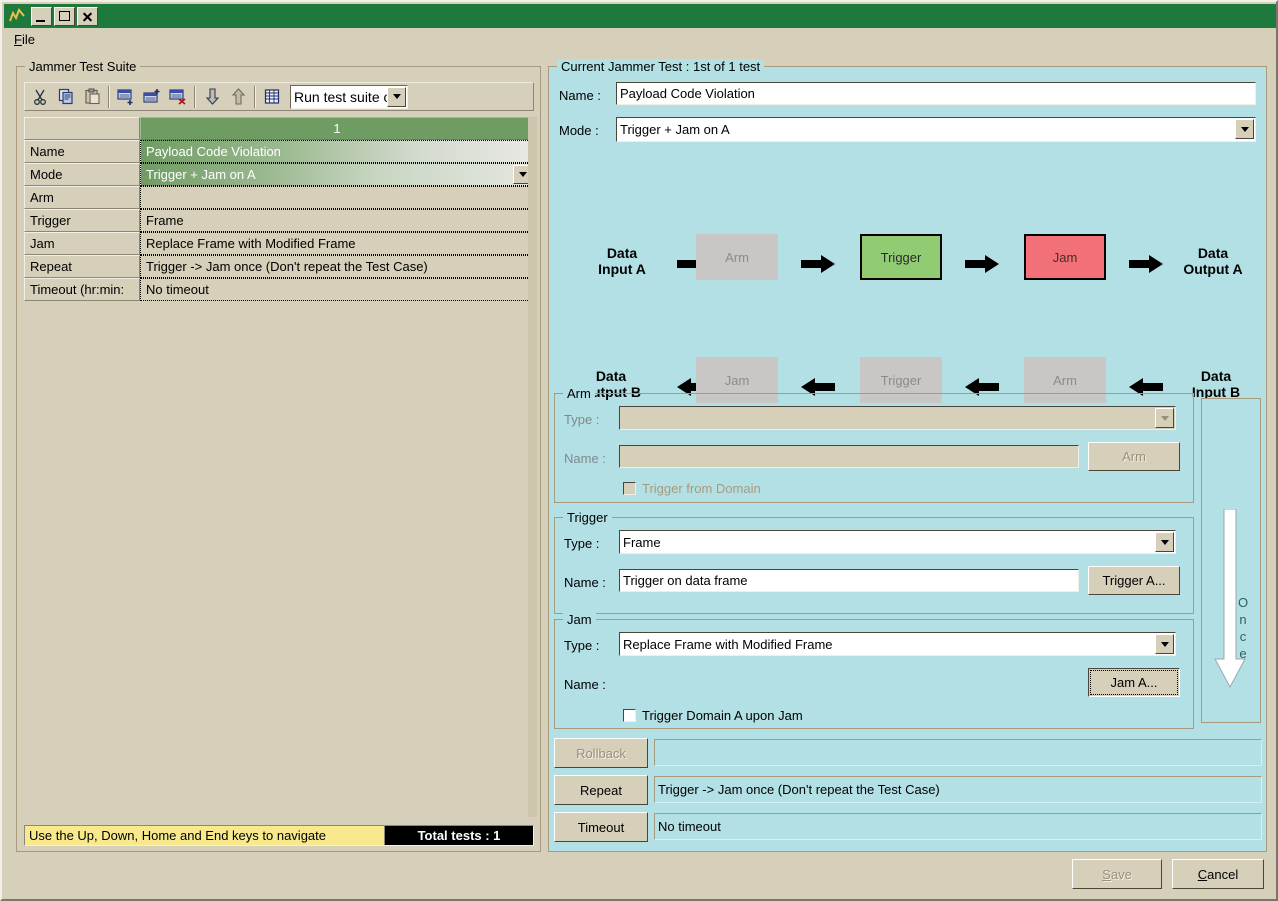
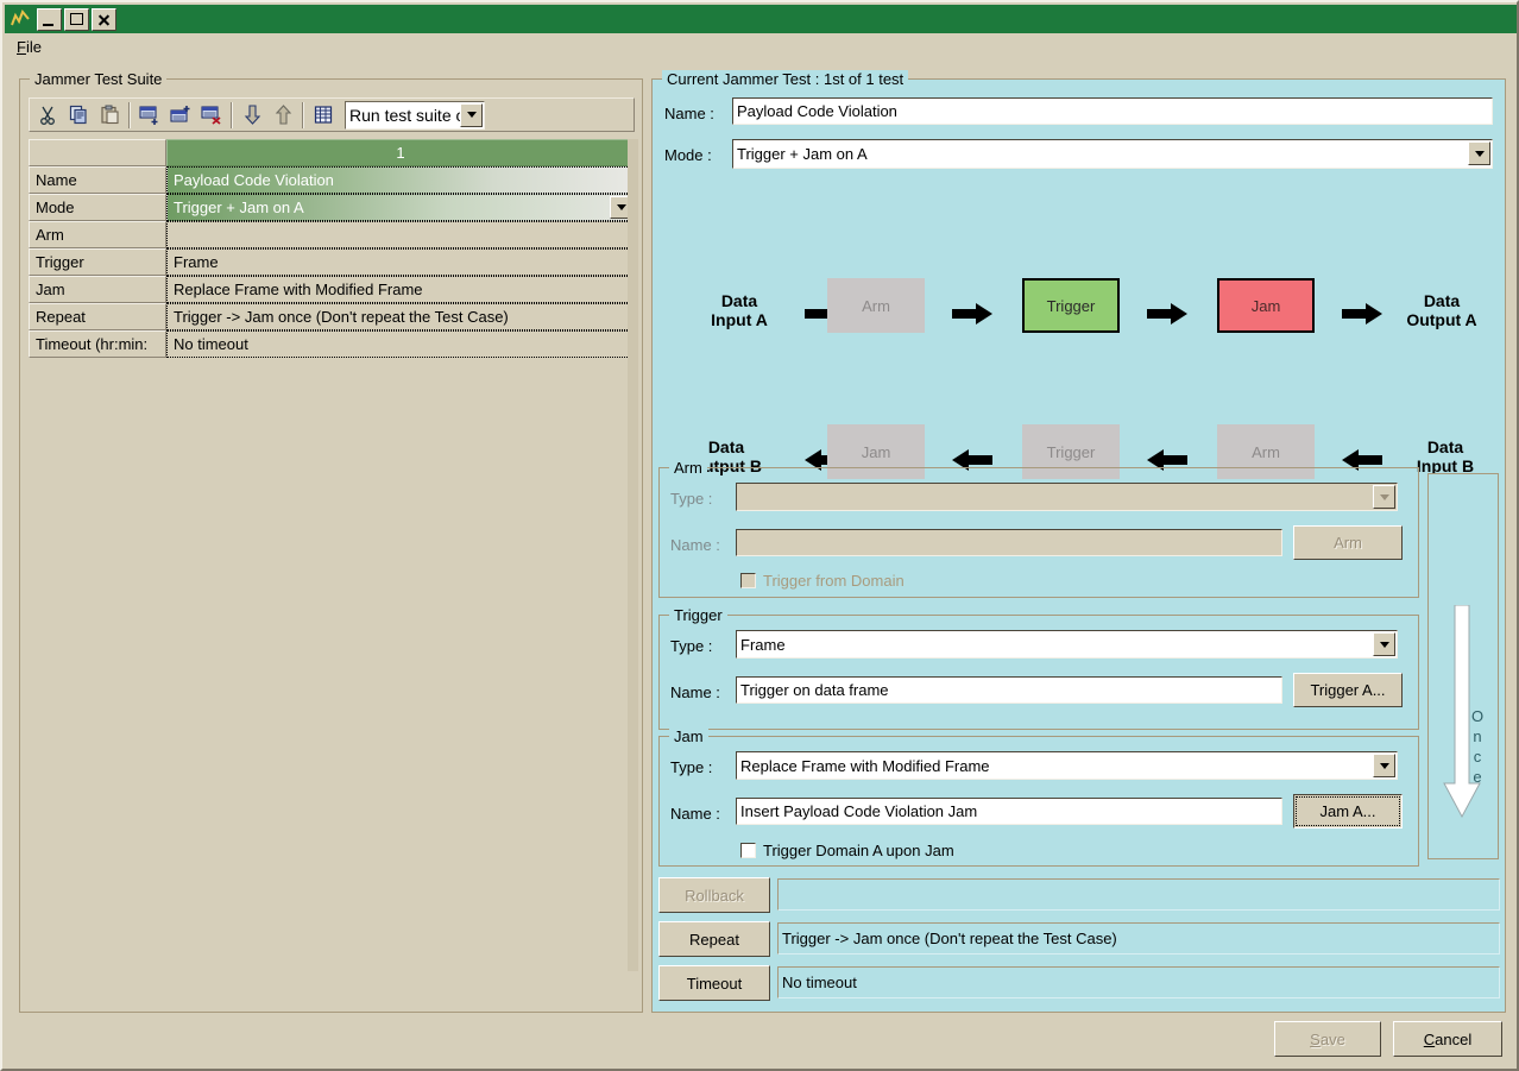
  File
  Jammer Test Suite
  Run test suite
  1
  Name
  Payload Code Violation
  Mode
  Trigger + Jam on A
  Arm
  Trigger
  Frame
  Jam
  Replace Frame with Modified Frame
  Repeat
  Trigger -> Jam once (Don't repeat the Test Case)
  Timeout (hr:min:
  No timeout
- Use the Up, Down, Home and End keys to navigate
- Total tests : 1
  Current Jammer Test : 1st of 1 test
  Name :
  Payload Code Violation
  Mode :
  Trigger + Jam on A
  Data
  Input A
  Arm
  Trigger
  Jam
  Data
  Output A
  Data
  utput B
  Jam
  Trigger
  Arm
  Data
  Input B
  Arm
  Type :
  Name :
  Arm
  Trigger from Domain
  Trigger
  Type :
  Frame
  Name :
  Trigger on data frame
  Trigger A...
  Jam
  Type :
  Replace Frame with Modified Frame
  Name :
+ Insert Payload Code Violation Jam
  Jam A...
  Trigger Domain A upon Jam
  Rollback
  Repeat
  Trigger -> Jam once (Don't repeat the Test Case)
  Timeout
  No timeout
  O
  n
  c
  e
  S
  ave
  C
  ancel
